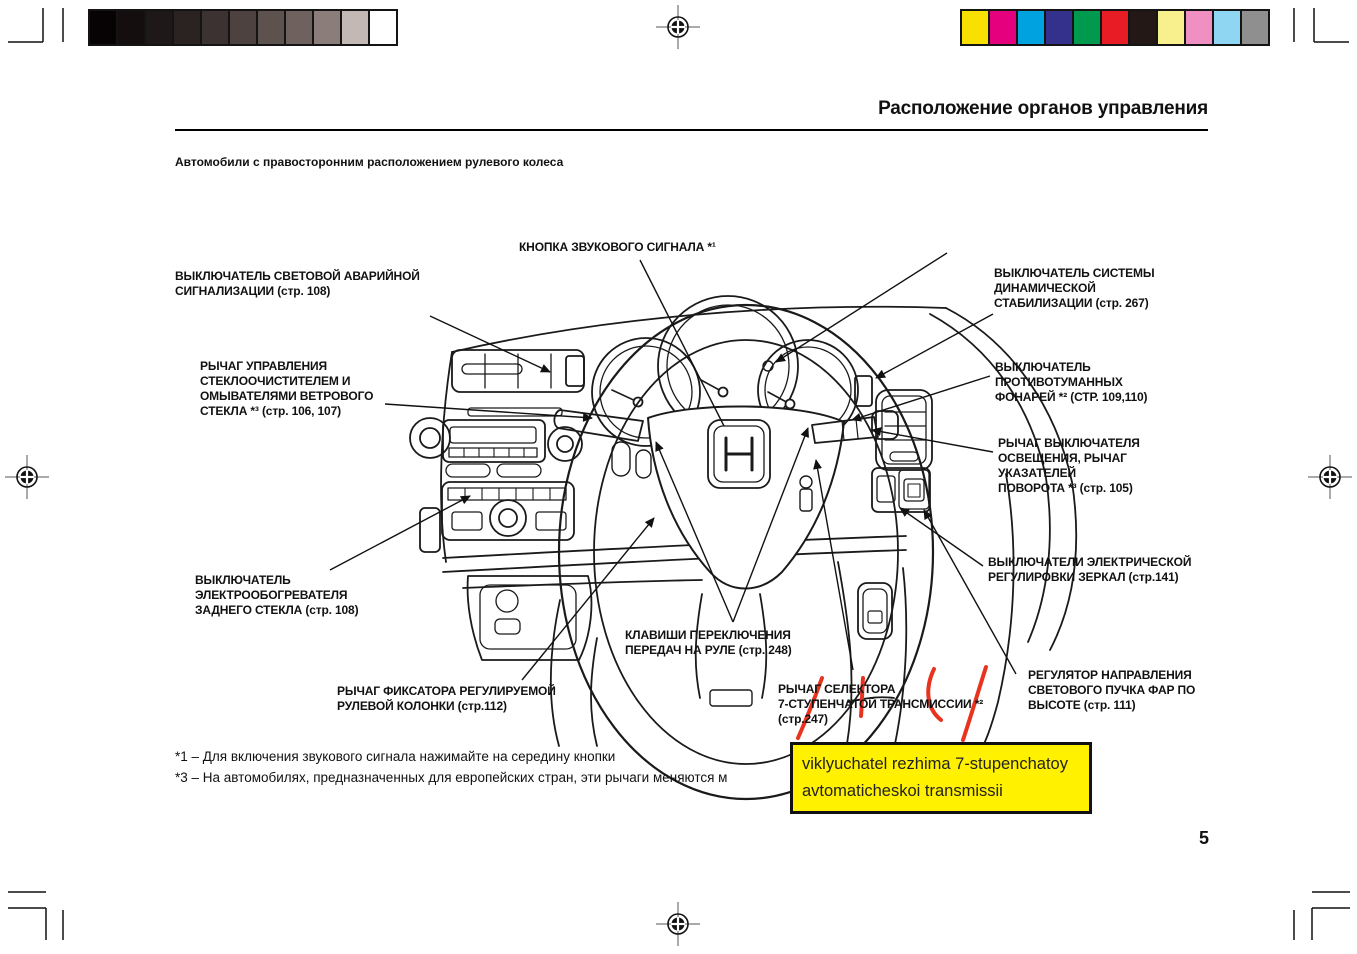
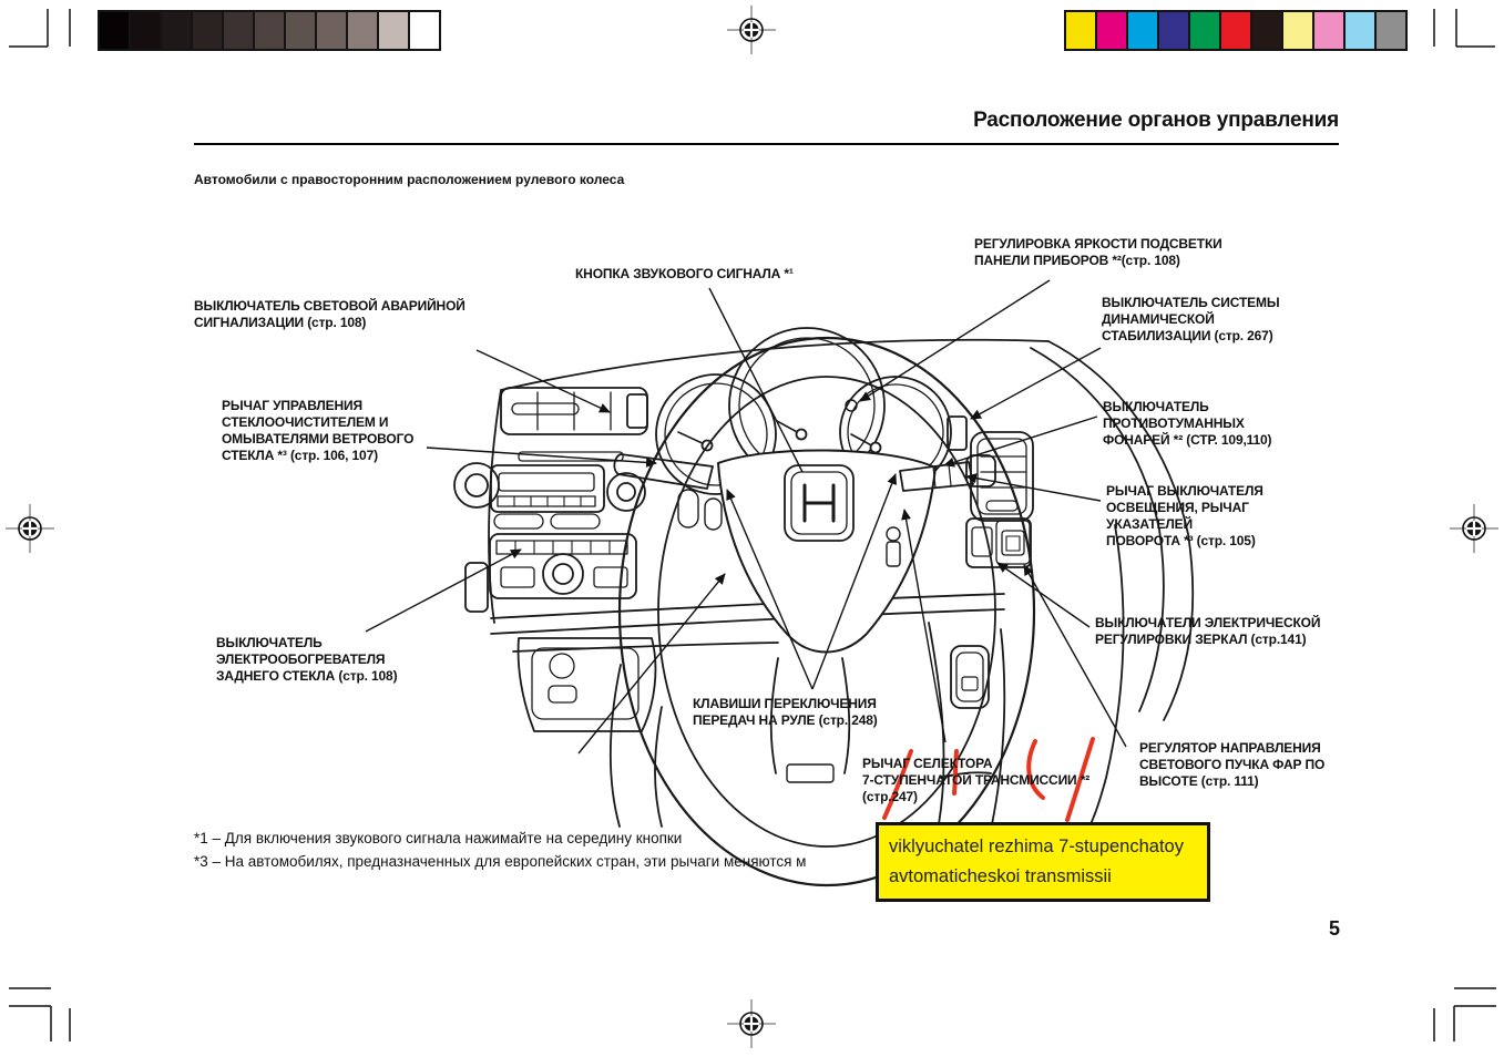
  Расположение органов управления
  Автомобили с правосторонним расположением рулевого колеса
  ВЫКЛЮЧАТЕЛЬ СВЕТОВОЙ АВАРИЙНОЙ
  СИГНАЛИЗАЦИИ (стр. 108)
  РЫЧАГ УПРАВЛЕНИЯ
  СТЕКЛООЧИСТИТЕЛЕМ И
  ОМЫВАТЕЛЯМИ ВЕТРОВОГО
  СТЕКЛА *³ (стр. 106, 107)
  КНОПКА ЗВУКОВОГО СИГНАЛА *¹
+ РЕГУЛИРОВКА ЯРКОСТИ ПОДСВЕТКИ
+ ПАНЕЛИ ПРИБОРОВ *²(стр. 108)
  ВЫКЛЮЧАТЕЛЬ СИСТЕМЫ
  ДИНАМИЧЕСКОЙ
  СТАБИЛИЗАЦИИ (стр. 267)
  ВЫКЛЮЧАТЕЛЬ
  ПРОТИВОТУМАННЫХ
  ФОНАРЕЙ *² (СТР. 109,110)
  РЫЧАГ ВЫКЛЮЧАТЕЛЯ
  ОСВЕЩЕНИЯ, РЫЧАГ
  УКАЗАТЕЛЕЙ
  ПОВОРОТА *³ (стр. 105)
  ВЫКЛЮЧАТЕЛИ ЭЛЕКТРИЧЕСКОЙ
  РЕГУЛИРОВКИ ЗЕРКАЛ (стр.141)
  ВЫКЛЮЧАТЕЛЬ
  ЭЛЕКТРООБОГРЕВАТЕЛЯ
  ЗАДНЕГО СТЕКЛА (стр. 108)
  КЛАВИШИ ПЕРЕКЛЮЧЕНИЯ
  ПЕРЕДАЧ НА РУЛЕ (стр. 248)
- РЫЧАГ ФИКСАТОРА РЕГУЛИРУЕМОЙ
- РУЛЕВОЙ КОЛОНКИ (стр.112)
  РЫЧАГ СЕЛЕКТОРА
  7-СТУПЕНЧАТОЙ ТРАНСМИССИИ *²
  (стр.247)
  РЕГУЛЯТОР НАПРАВЛЕНИЯ
  СВЕТОВОГО ПУЧКА ФАР ПО
  ВЫСОТЕ (стр. 111)
  *1 – Для включения звукового сигнала нажимайте на середину кнопки
  *3 – На автомобилях, предназначенных для европейских стран, эти рычаги меняются м
  viklyuchatel rezhima 7-stupenchatoy
  avtomaticheskoi transmissii
  5
